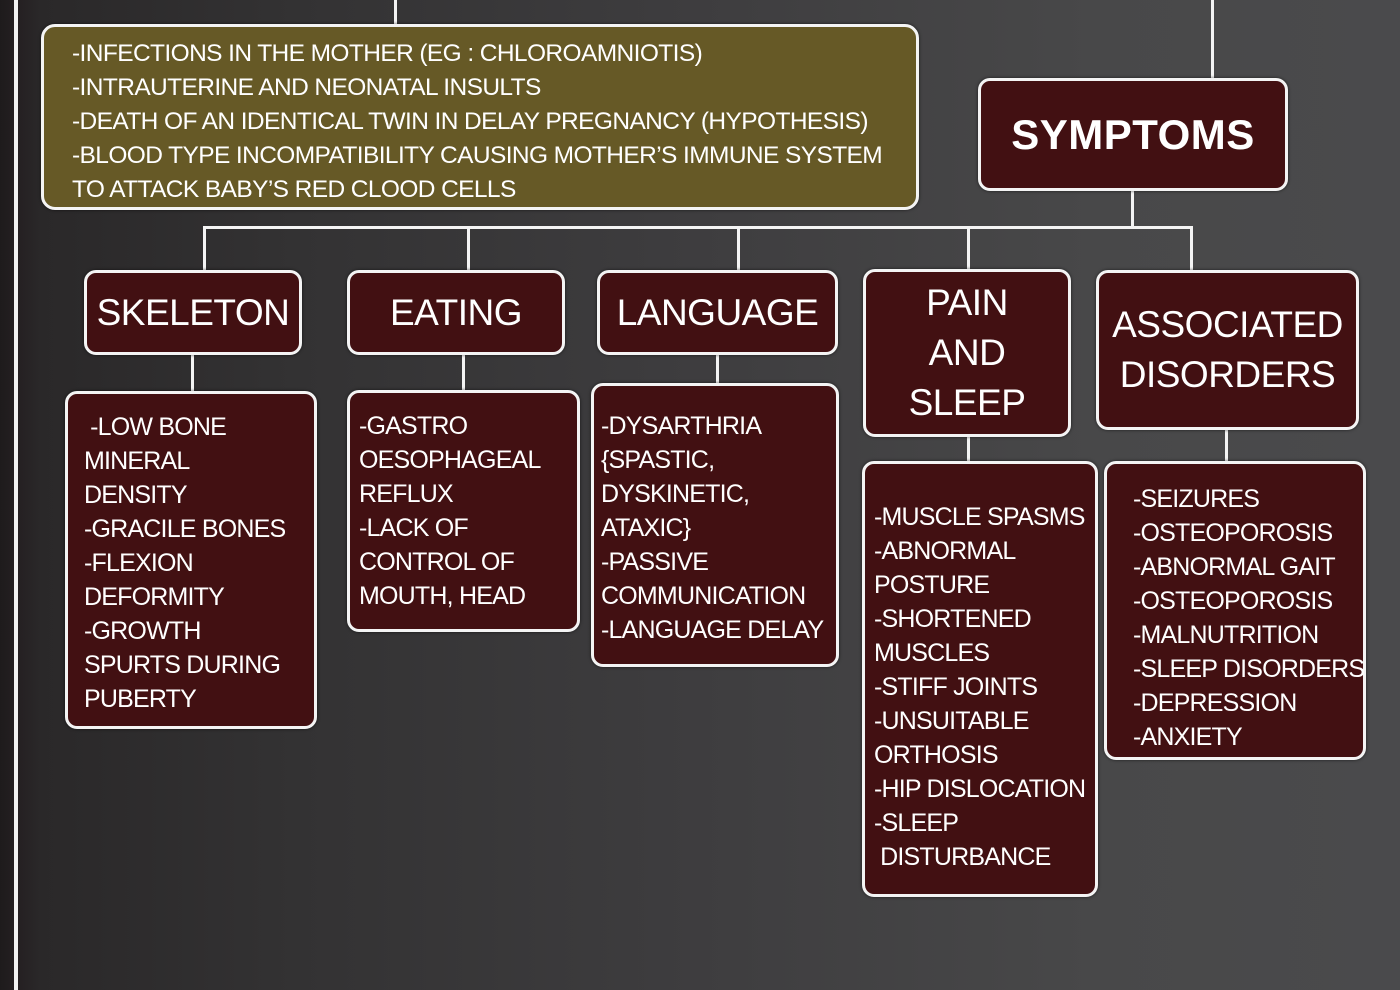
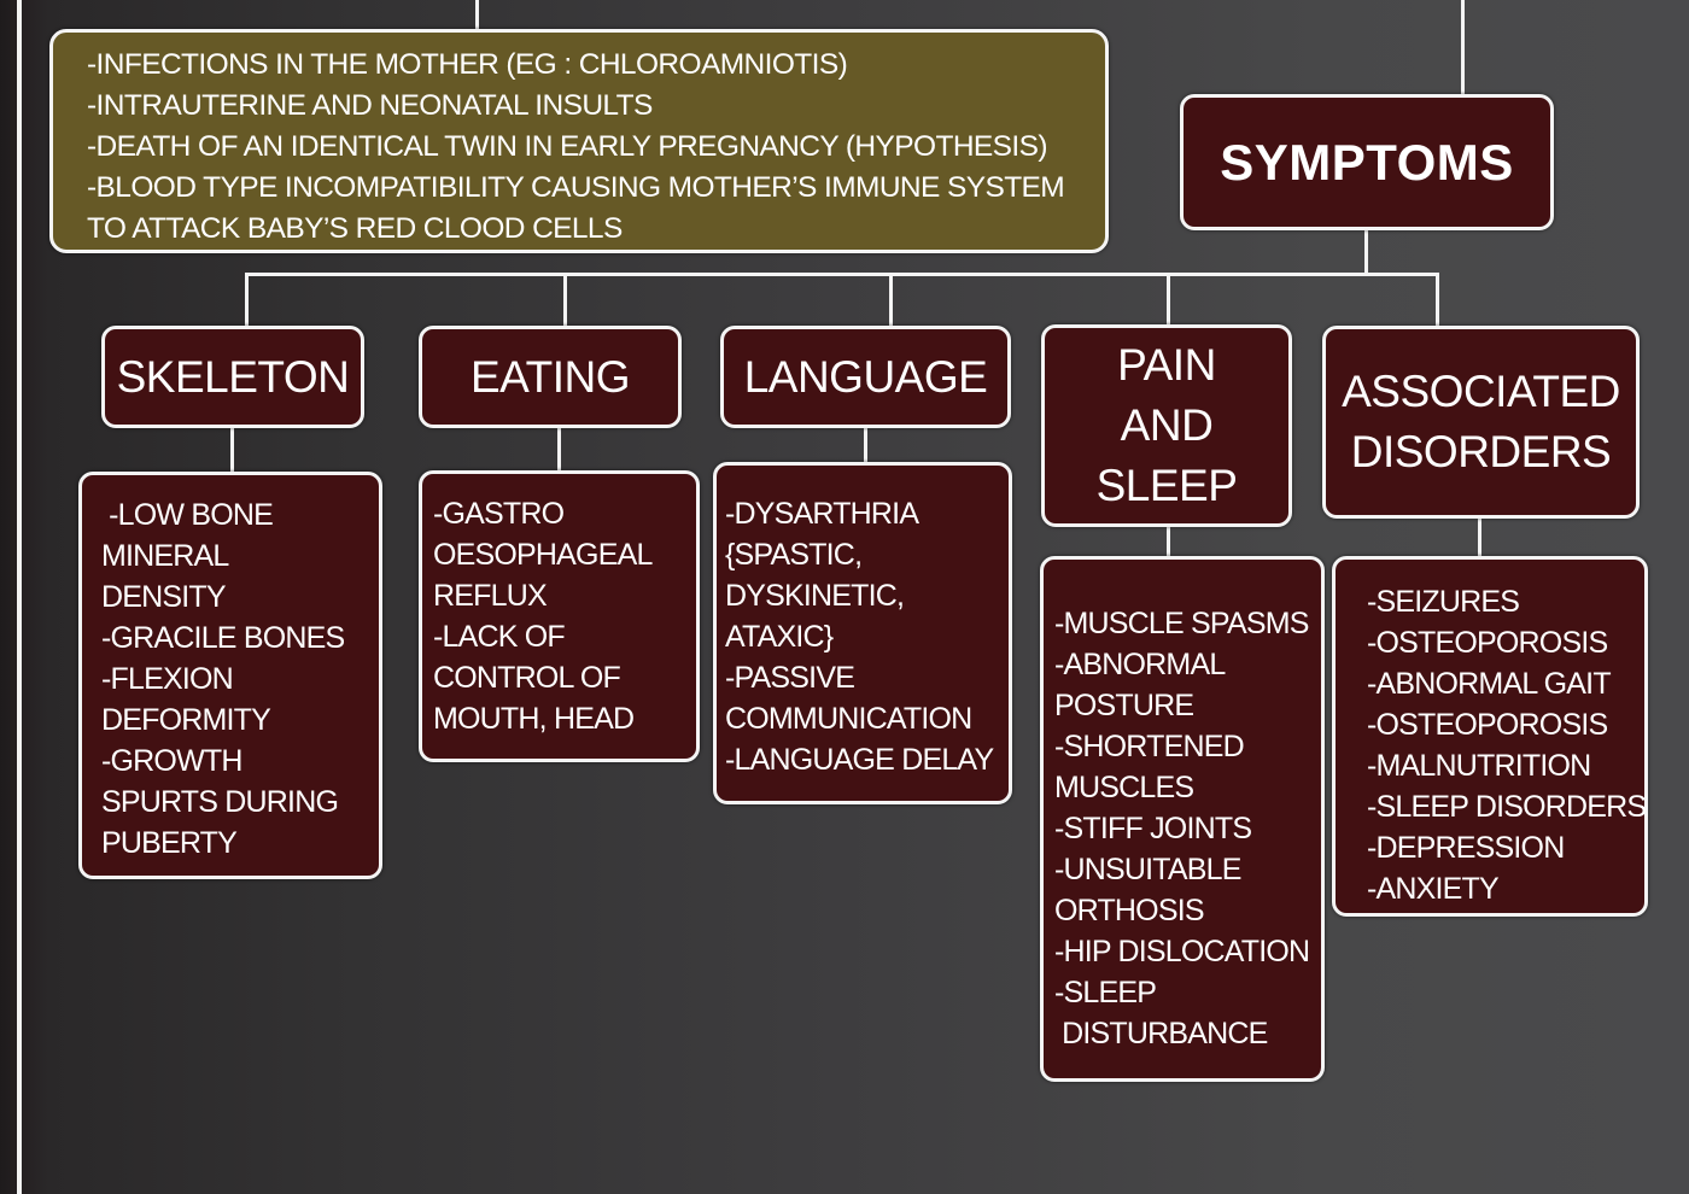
  -INFECTIONS IN THE MOTHER (EG : CHLOROAMNIOTIS)
  -INTRAUTERINE AND NEONATAL INSULTS
- -DEATH OF AN IDENTICAL TWIN IN DELAY PREGNANCY (HYPOTHESIS)
+ -DEATH OF AN IDENTICAL TWIN IN EARLY PREGNANCY (HYPOTHESIS)
  -BLOOD TYPE INCOMPATIBILITY CAUSING MOTHER’S IMMUNE SYSTEM
  TO ATTACK BABY’S RED CLOOD CELLS
  SYMPTOMS
  SKELETON
  EATING
  LANGUAGE
  PAIN
  AND
  SLEEP
  ASSOCIATED
  DISORDERS
  -LOW BONE
  MINERAL
  DENSITY
  -GRACILE BONES
  -FLEXION
  DEFORMITY
  -GROWTH
  SPURTS DURING
  PUBERTY
  -GASTRO
  OESOPHAGEAL
  REFLUX
  -LACK OF
  CONTROL OF
  MOUTH, HEAD
  -DYSARTHRIA
  {SPASTIC,
  DYSKINETIC,
  ATAXIC}
  -PASSIVE
  COMMUNICATION
  -LANGUAGE DELAY
  -MUSCLE SPASMS
  -ABNORMAL
  POSTURE
  -SHORTENED
  MUSCLES
  -STIFF JOINTS
  -UNSUITABLE
  ORTHOSIS
  -HIP DISLOCATION
  -SLEEP
  DISTURBANCE
  -SEIZURES
  -OSTEOPOROSIS
  -ABNORMAL GAIT
  -OSTEOPOROSIS
  -MALNUTRITION
  -SLEEP DISORDERS
  -DEPRESSION
  -ANXIETY
